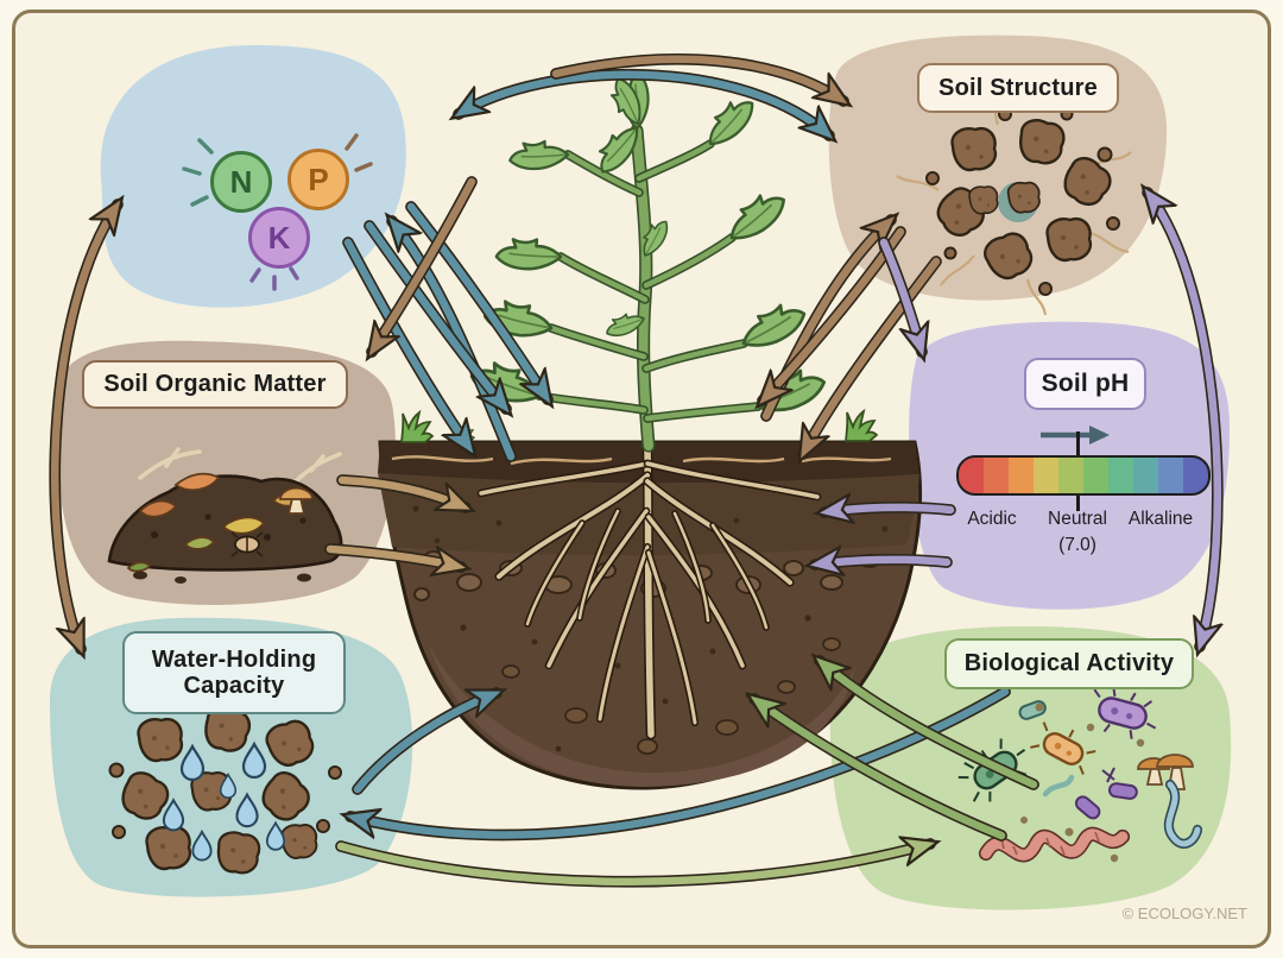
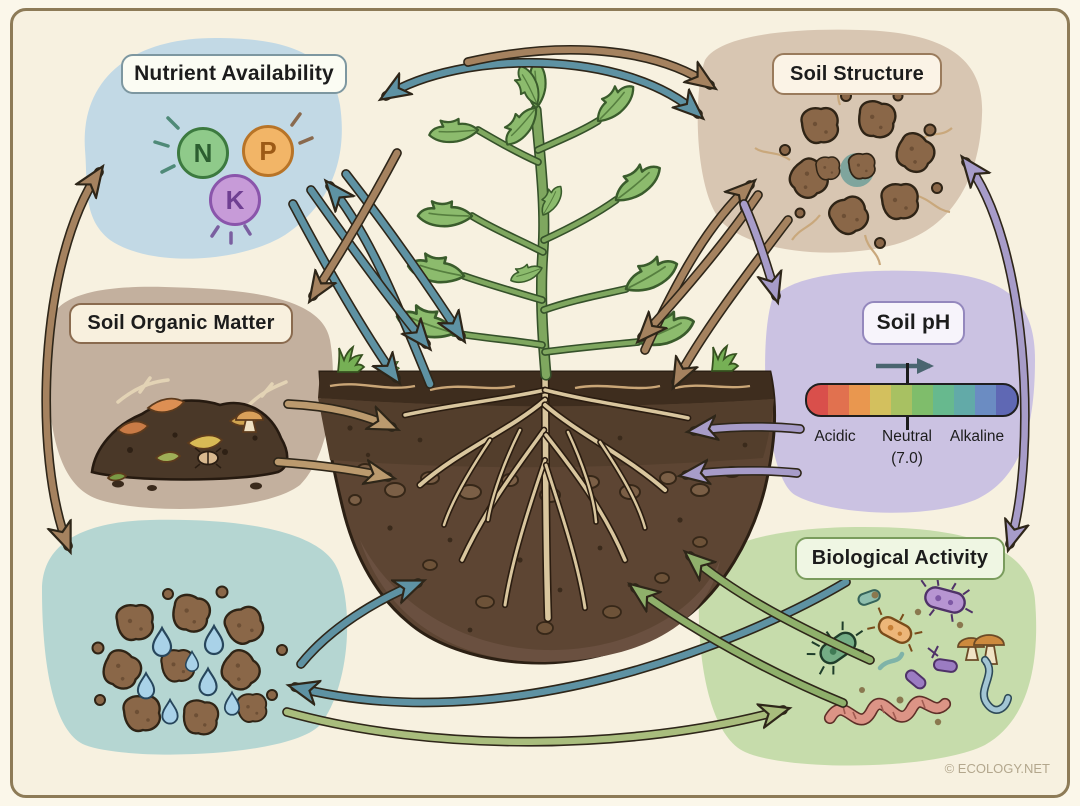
+ Nutrient Availability
  Soil Structure
  Soil Organic Matter
  Soil pH
- Water-Holding Capacity
  Biological Activity
  N
  P
  K
  Acidic
  Neutral
  (7.0)
  Alkaline
  © ECOLOGY.NET
